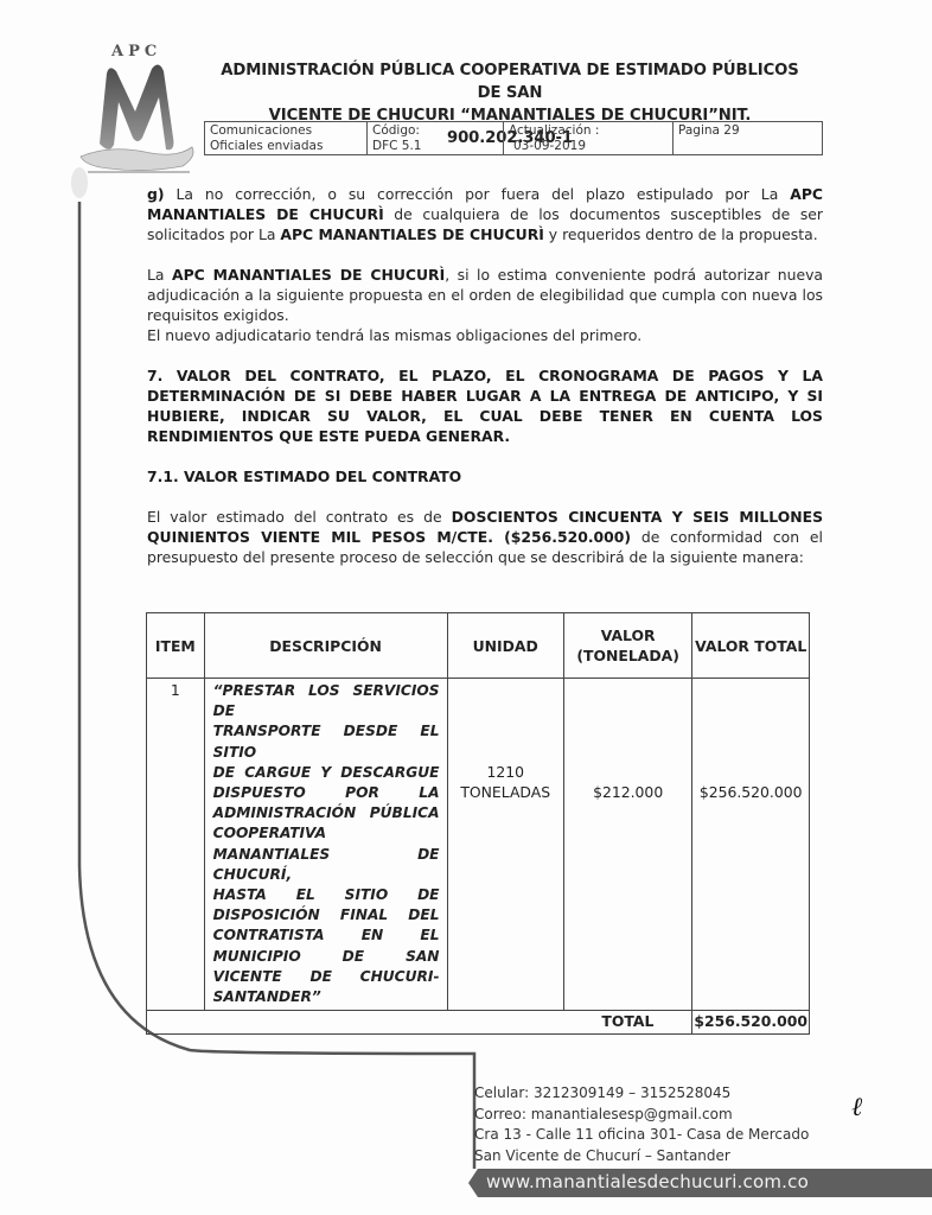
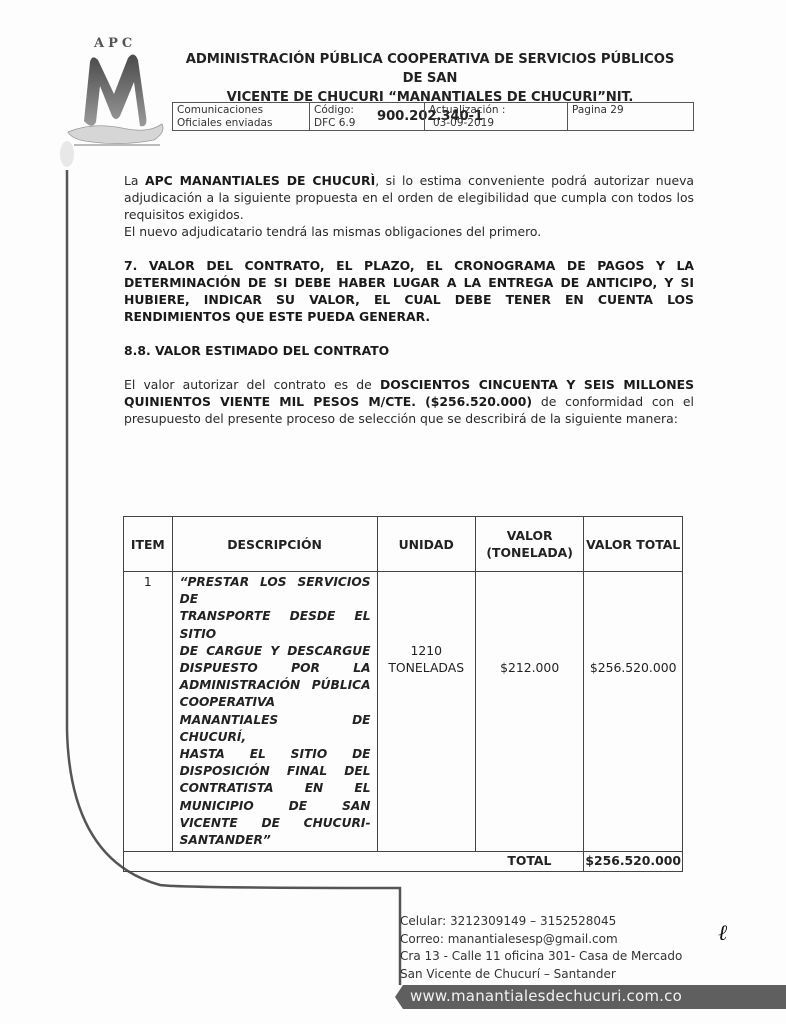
  APC
- ADMINISTRACIÓN PÚBLICA COOPERATIVA DE ESTIMADO PÚBLICOS DE SAN
+ ADMINISTRACIÓN PÚBLICA COOPERATIVA DE SERVICIOS PÚBLICOS DE SAN
  VICENTE DE CHUCURI “MANANTIALES DE CHUCURI”NIT. 900.202.340-1
- Comunicaciones Oficiales enviadas	Código: DFC 5.1	Actualización : 03-09-2019	Pagina 29
+ Comunicaciones Oficiales enviadas	Código: DFC 6.9	Actualización : 03-09-2019	Pagina 29
- g) La no corrección, o su corrección por fuera del plazo estipulado por La APC MANANTIALES DE CHUCURÌ de cualquiera de los documentos susceptibles de ser solicitados por La APC MANANTIALES DE CHUCURÌ y requeridos dentro de la propuesta.
- La APC MANANTIALES DE CHUCURÌ, si lo estima conveniente podrá autorizar nueva adjudicación a la siguiente propuesta en el orden de elegibilidad que cumpla con nueva los requisitos exigidos.
+ La APC MANANTIALES DE CHUCURÌ, si lo estima conveniente podrá autorizar nueva adjudicación a la siguiente propuesta en el orden de elegibilidad que cumpla con todos los requisitos exigidos.
  El nuevo adjudicatario tendrá las mismas obligaciones del primero.
  7. VALOR DEL CONTRATO, EL PLAZO, EL CRONOGRAMA DE PAGOS Y LA DETERMINACIÓN DE SI DEBE HABER LUGAR A LA ENTREGA DE ANTICIPO, Y SI HUBIERE, INDICAR SU VALOR, EL CUAL DEBE TENER EN CUENTA LOS RENDIMIENTOS QUE ESTE PUEDA GENERAR.
- 7.1. VALOR ESTIMADO DEL CONTRATO
+ 8.8. VALOR ESTIMADO DEL CONTRATO
- El valor estimado del contrato es de DOSCIENTOS CINCUENTA Y SEIS MILLONES QUINIENTOS VIENTE MIL PESOS M/CTE. ($256.520.000) de conformidad con el presupuesto del presente proceso de selección que se describirá de la siguiente manera:
+ El valor autorizar del contrato es de DOSCIENTOS CINCUENTA Y SEIS MILLONES QUINIENTOS VIENTE MIL PESOS M/CTE. ($256.520.000) de conformidad con el presupuesto del presente proceso de selección que se describirá de la siguiente manera:
  ITEM	DESCRIPCIÓN	UNIDAD	VALOR (TONELADA)	VALOR TOTAL
  1	“PRESTAR LOS SERVICIOS DE TRANSPORTE DESDE EL SITIO DE CARGUE Y DESCARGUE DISPUESTO POR LA ADMINISTRACIÓN PÚBLICA COOPERATIVA MANANTIALES DE CHUCURÍ, HASTA EL SITIO DE DISPOSICIÓN FINAL DEL CONTRATISTA EN EL MUNICIPIO DE SAN VICENTE DE CHUCURI- SANTANDER”	1210 TONELADAS	$212.000	$256.520.000
  	TOTAL	$256.520.000
  Celular: 3212309149 – 3152528045
  Correo: manantialesesp@gmail.com
  Cra 13 - Calle 11 oficina 301- Casa de Mercado
  San Vicente de Chucurí – Santander
  ℓ
  www.manantialesdechucuri.com.co
